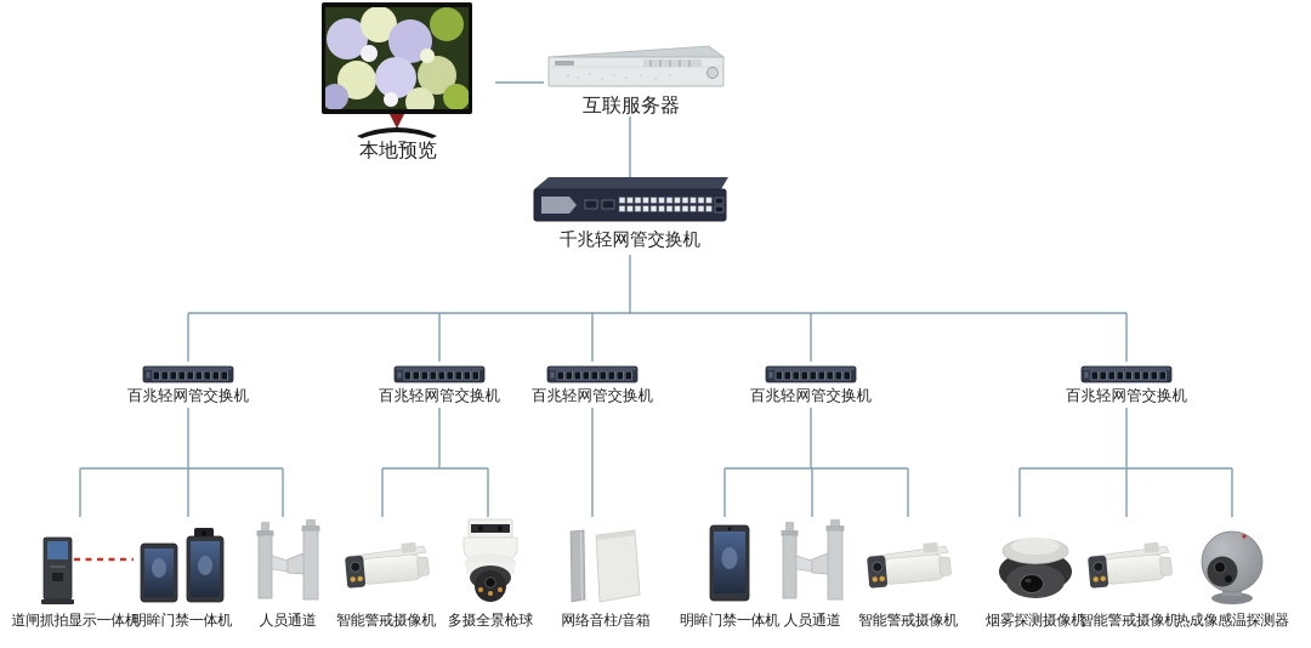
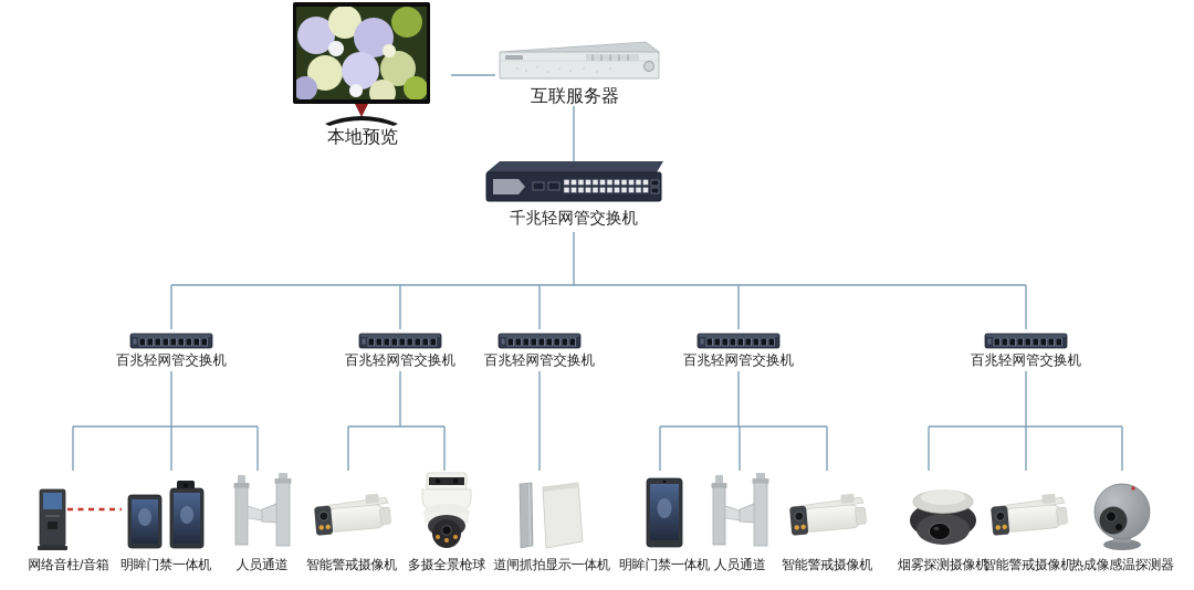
  本地预览
  互联服务器
  千兆轻网管交换机
  百兆轻网管交换机
  百兆轻网管交换机
  百兆轻网管交换机
  百兆轻网管交换机
  百兆轻网管交换机
- 道闸抓拍显示一体机
+ 网络音柱/音箱
  明眸门禁一体机
  人员通道
  智能警戒摄像机
  多摄全景枪球
- 网络音柱/音箱
+ 道闸抓拍显示一体机
  明眸门禁一体机
  人员通道
  智能警戒摄像机
  烟雾探测摄像机
  智能警戒摄像机
  热成像感温探测器
